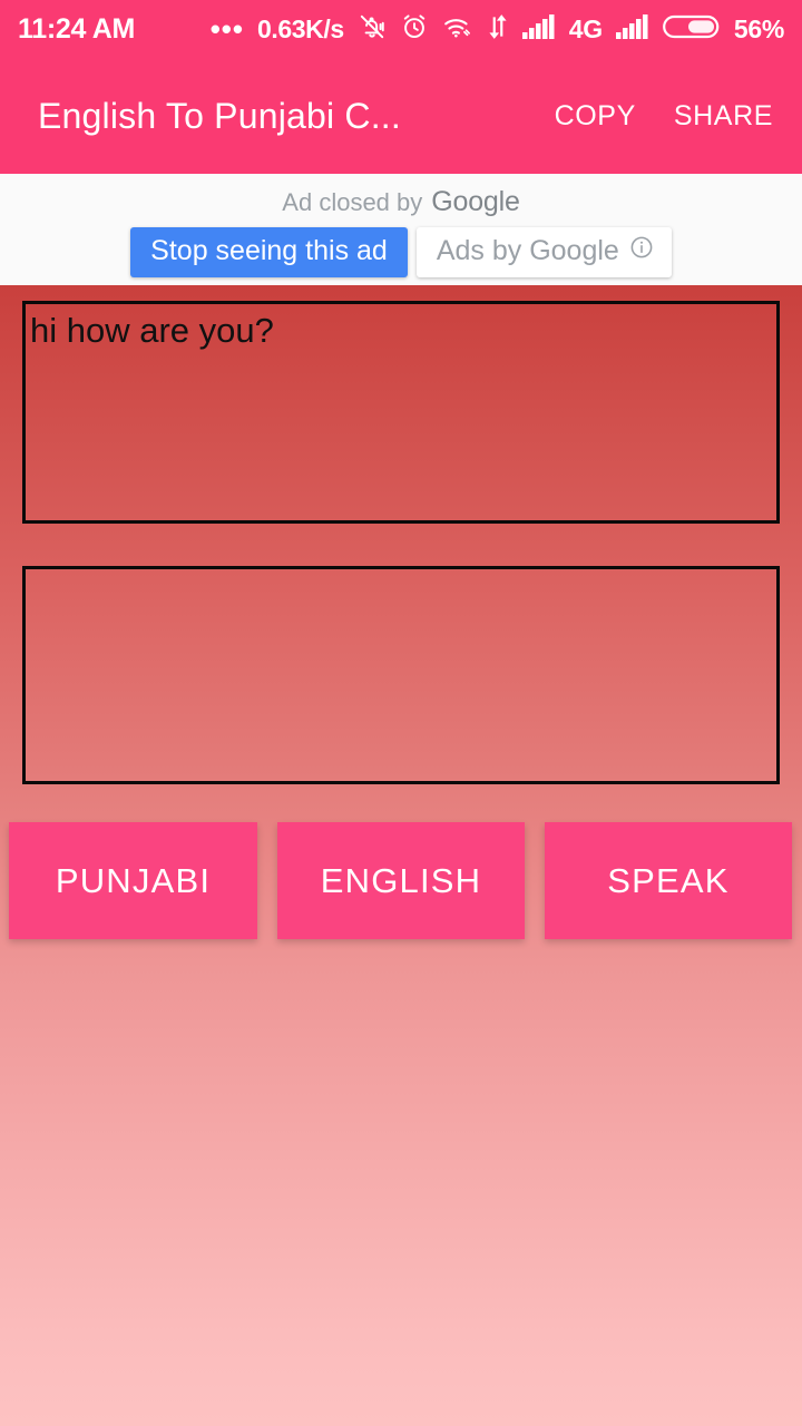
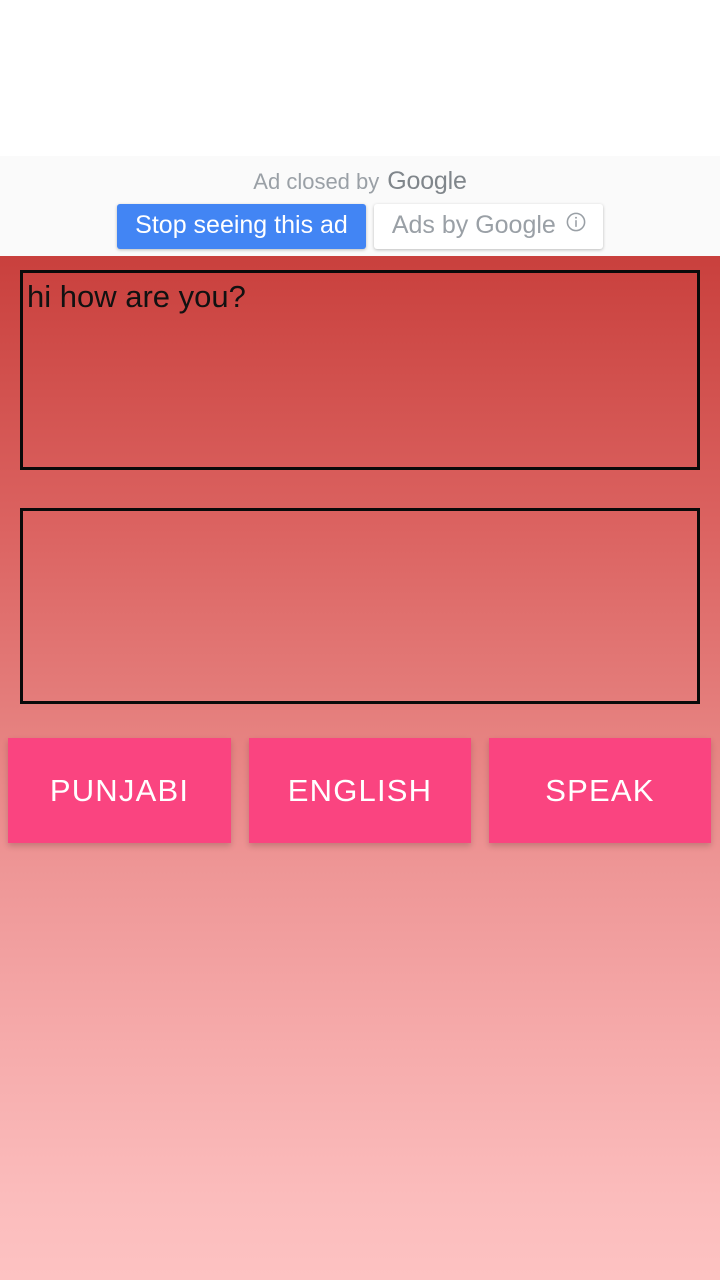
- 11:24 AM
- •••
- 0.63K/s
- 4G
- 56%
- English To Punjabi C...
- COPY
- SHARE
  Ad closed by
  Google
  Stop seeing this ad
  Ads by Google
  hi how are you?
  PUNJABI
  ENGLISH
  SPEAK
